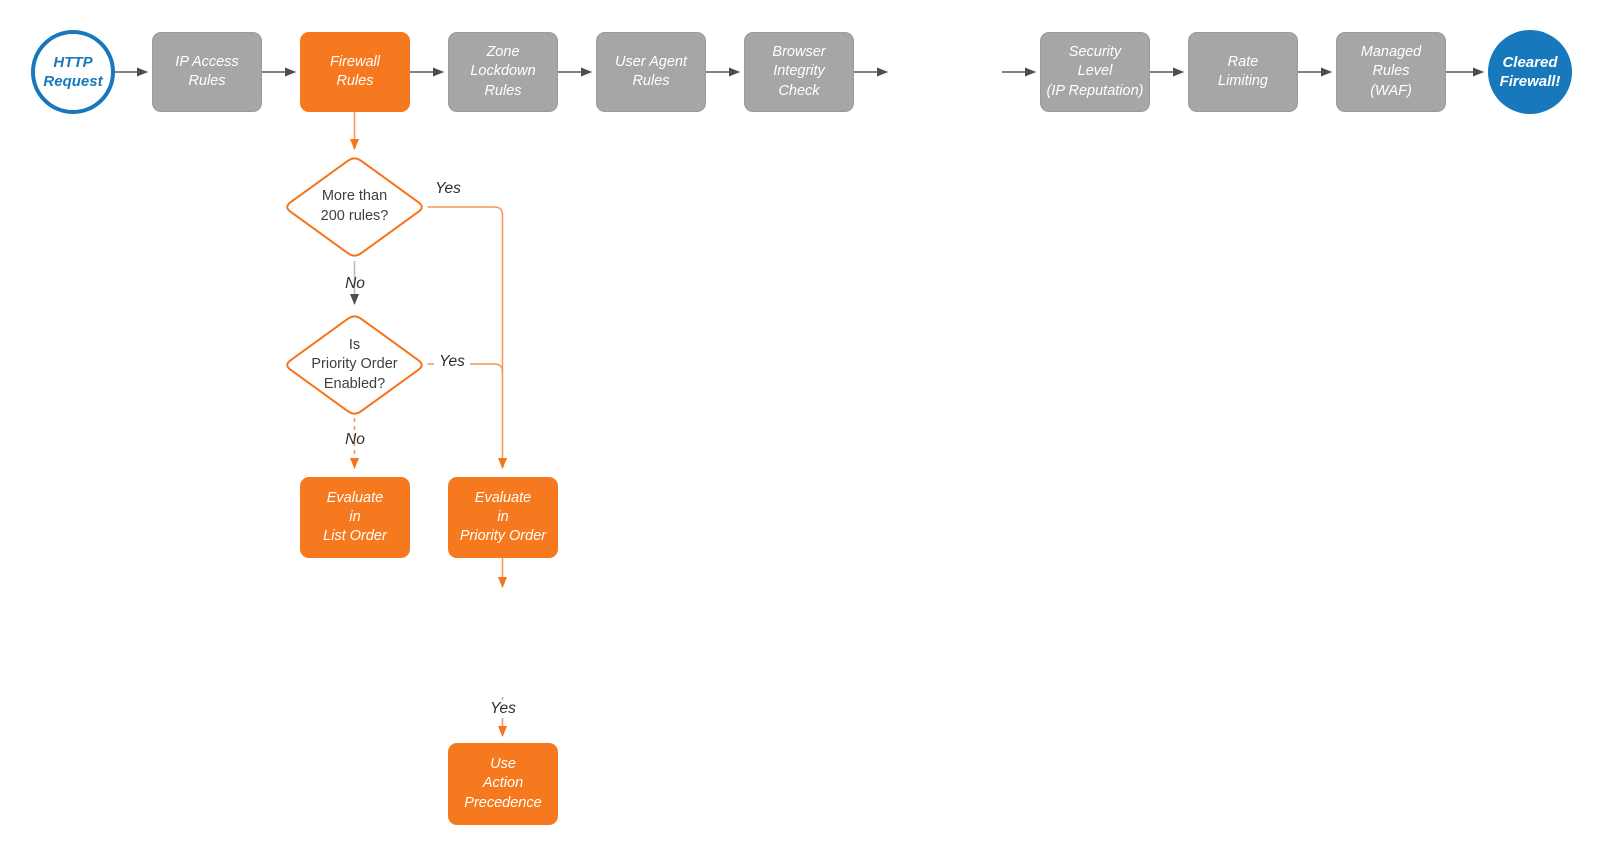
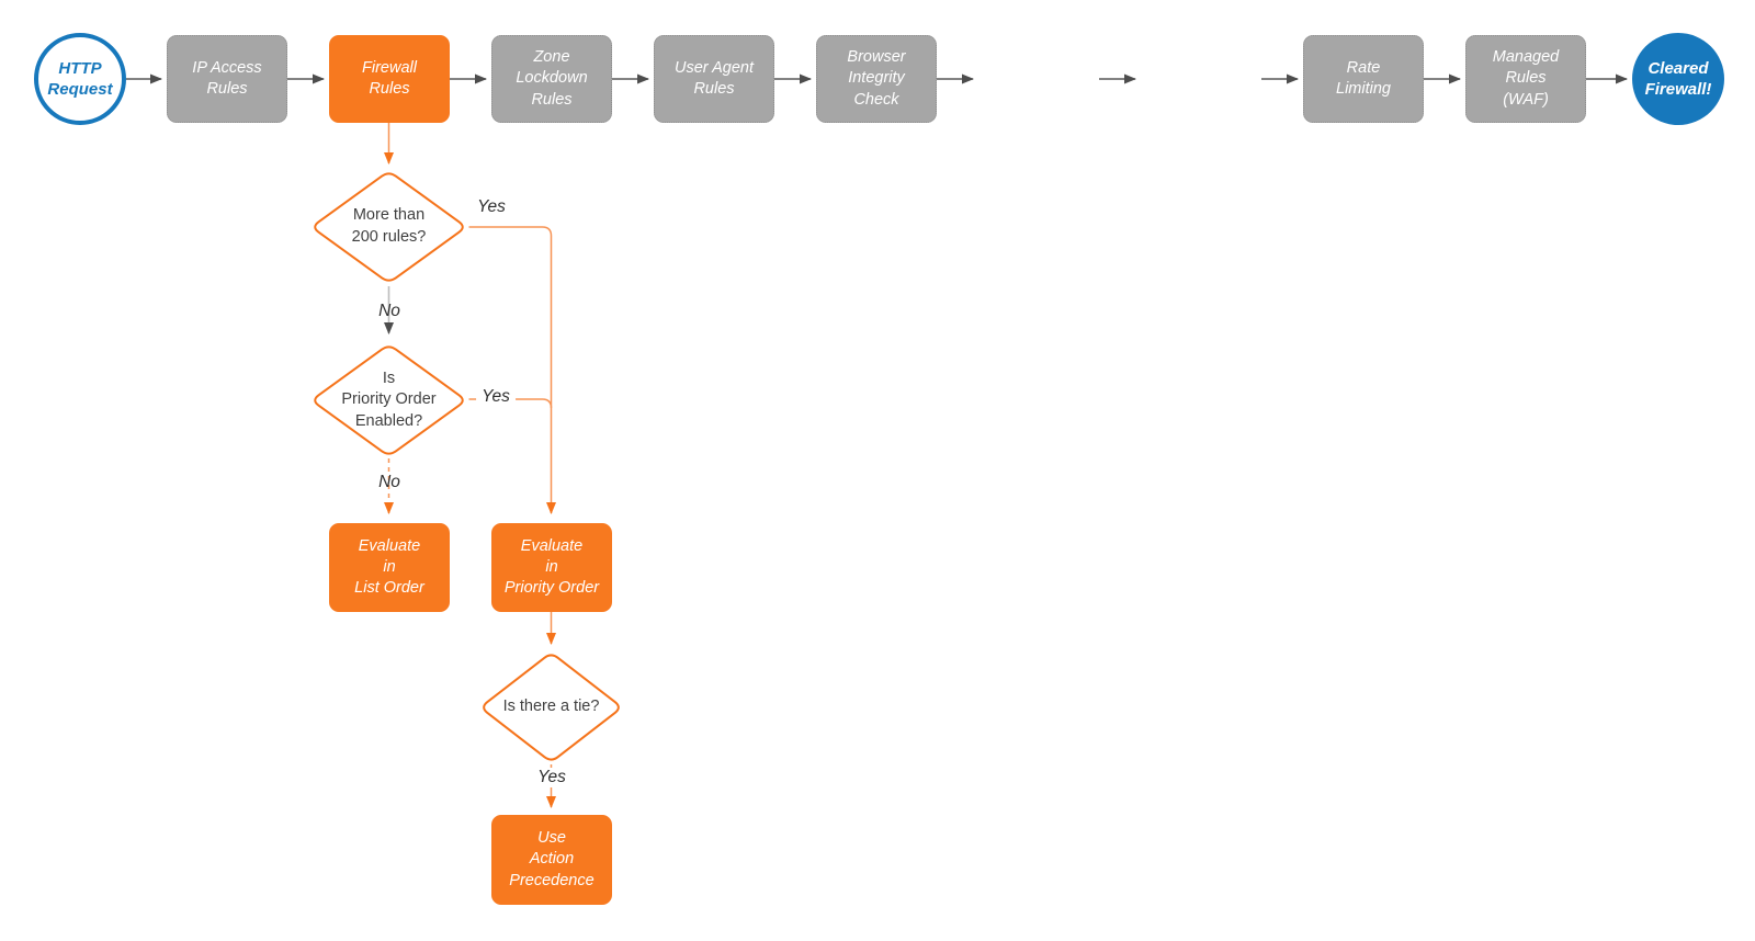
  HTTP
  Request
  IP Access
  Rules
  Firewall
  Rules
  Zone
  Lockdown
  Rules
  User Agent
  Rules
  Browser
  Integrity
  Check
- Security
- Level
- (IP Reputation)
  Rate
  Limiting
  Managed
  Rules
  (WAF)
  Cleared
  Firewall!
  More than
  200 rules?
  Is
  Priority Order
  Enabled?
+ Is there a tie?
  Evaluate
  in
  List Order
  Evaluate
  in
  Priority Order
  Use
  Action
  Precedence
  Yes
  No
  Yes
  No
  Yes
